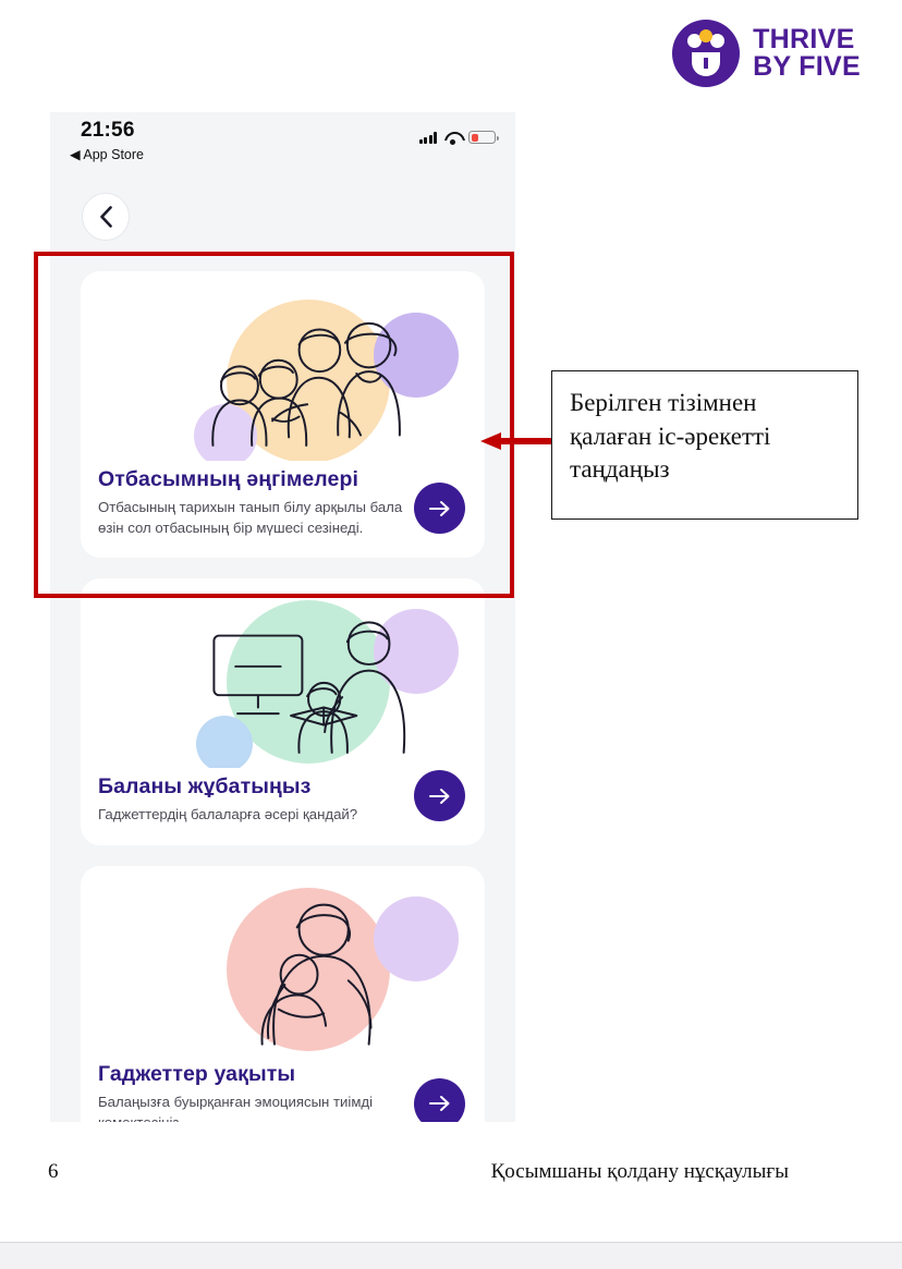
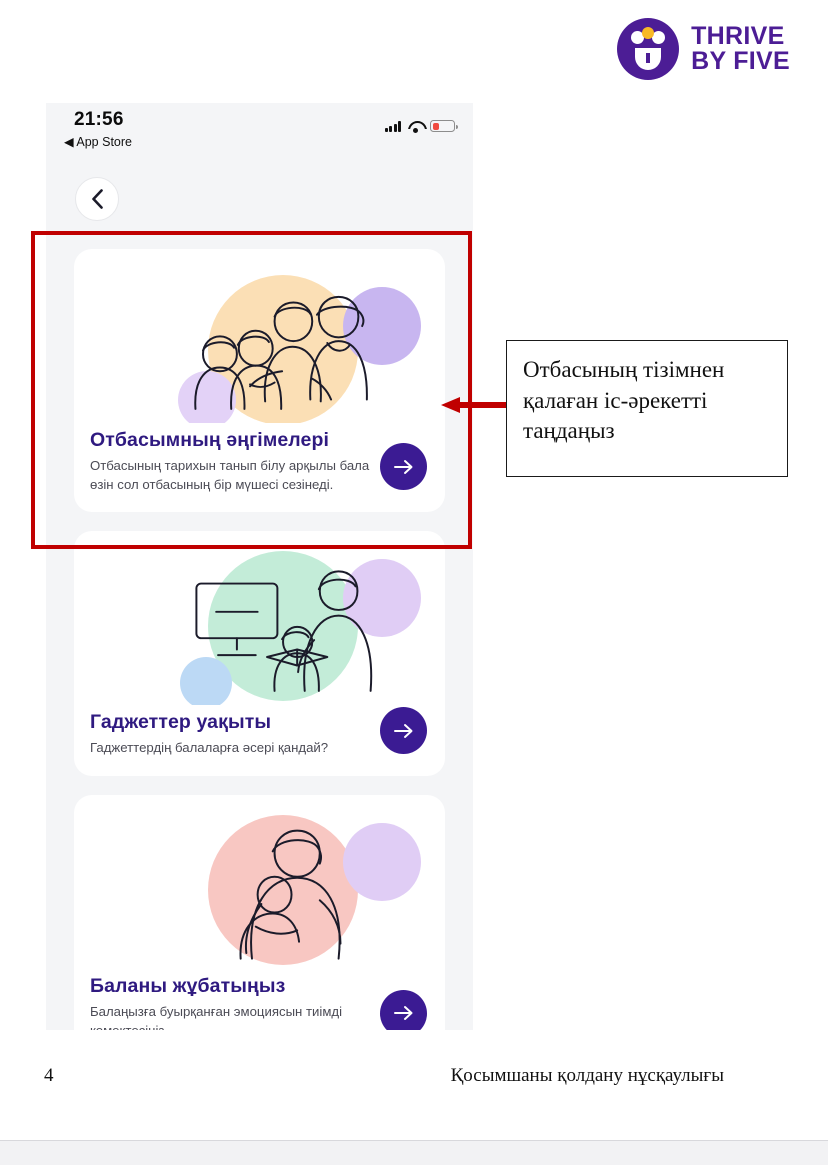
  THRIVE
  BY FIVE
  21:56
  ◀ App Store
  Отбасымның әңгімелері
  Отбасының тарихын танып білу арқылы бала өзін сол отбасының бір мүшесі сезінеді.
- Баланы жұбатыңыз
+ Гаджеттер уақыты
  Гаджеттердің балаларға әсері қандай?
- Гаджеттер уақыты
+ Баланы жұбатыңыз
  Балаңызға буырқанған эмоциясын тиімді
- Берілген тізімнен қалаған іс-әрекетті таңдаңыз
+ Отбасының тізімнен қалаған іс-әрекетті таңдаңыз
- 6
+ 4
  Қосымшаны қолдану нұсқаулығы
